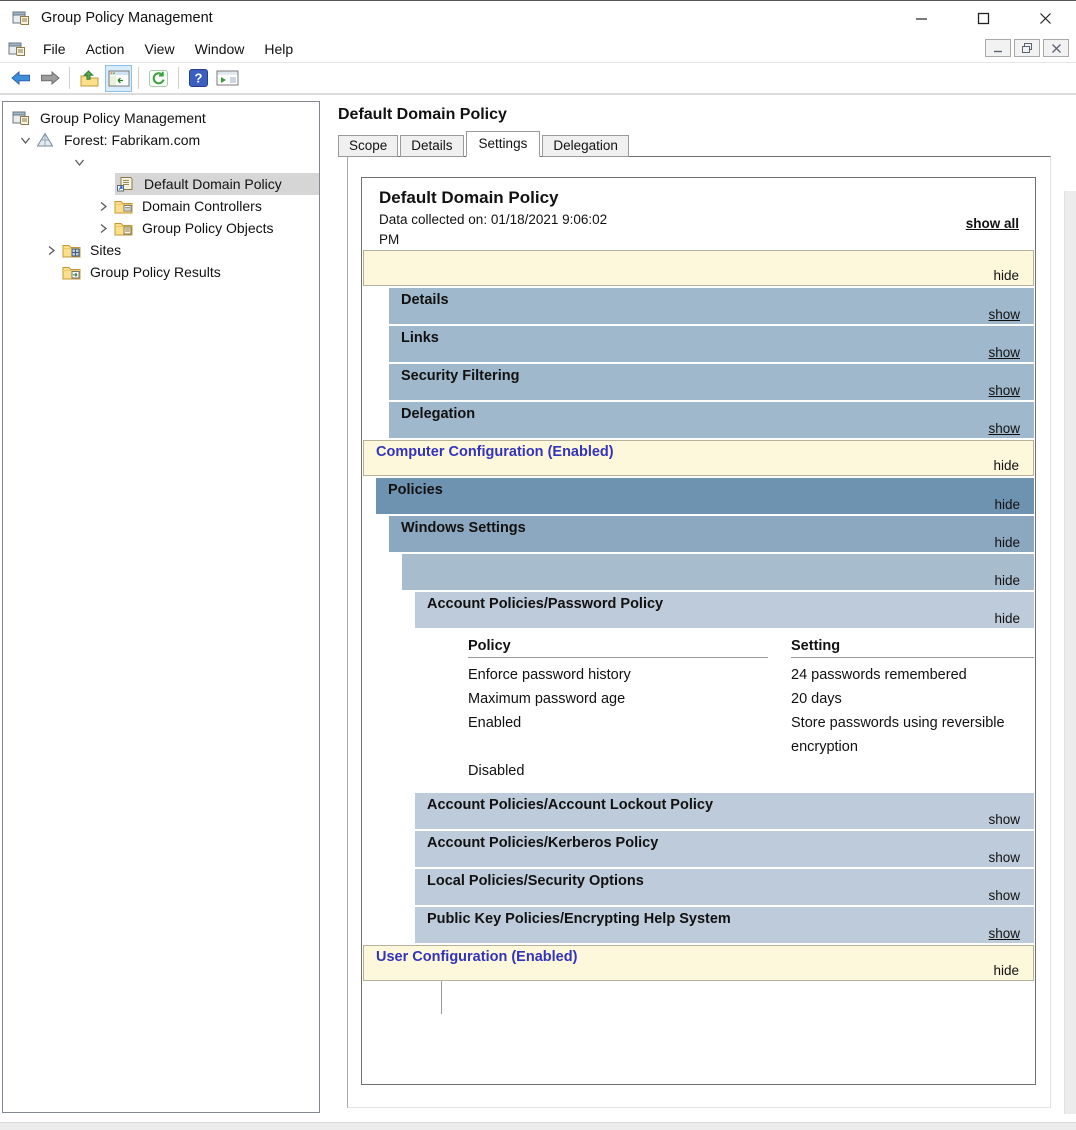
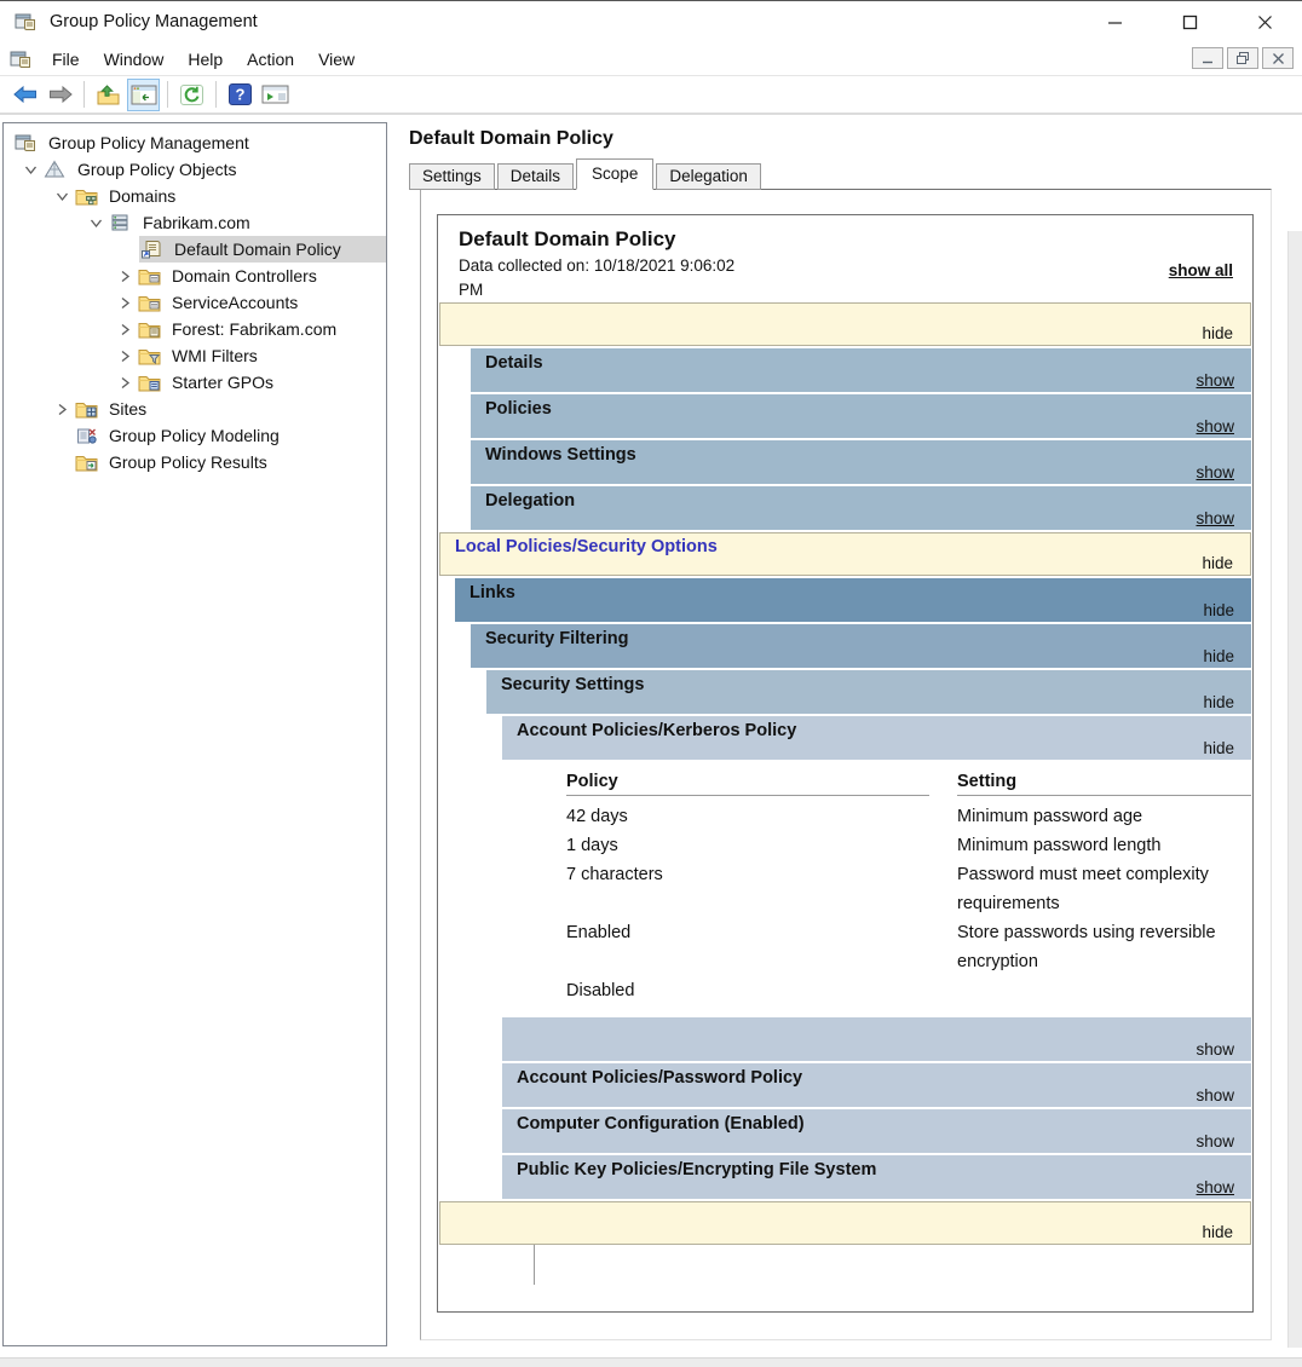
  Group Policy Management
  File
- Action
+ Window
- View
+ Help
- Window
+ Action
- Help
+ View
  ?
  Group Policy Management
- Forest: Fabrikam.com
+ Group Policy Objects
+ Domains
+ Fabrikam.com
  Default Domain Policy
  Domain Controllers
+ ServiceAccounts
- Group Policy Objects
+ Forest: Fabrikam.com
+ WMI Filters
+ Starter GPOs
  Sites
+ Group Policy Modeling
  Group Policy Results
  Default Domain Policy
- Scope
+ Settings
  Details
- Settings
+ Scope
  Delegation
  Default Domain Policy
- Data collected on: 01/18/2021 9:06:02 PM
+ Data collected on: 10/18/2021 9:06:02 PM
  show all
  hide
  Details
  show
- Links
+ Policies
  show
- Security Filtering
+ Windows Settings
  show
  Delegation
  show
- Computer Configuration (Enabled)
+ Local Policies/Security Options
  hide
- Policies
+ Links
  hide
- Windows Settings
+ Security Filtering
  hide
+ Security Settings
  hide
- Account Policies/Password Policy
+ Account Policies/Kerberos Policy
  hide
  Policy
  Setting
- Enforce password history
- 24 passwords remembered
- Maximum password age
- 20 days
+ 42 days
+ Minimum password age
+ 1 days
+ Minimum password length
+ 7 characters
+ Password must meet complexity requirements
  Enabled
  Store passwords using reversible encryption
  Disabled
- Account Policies/Account Lockout Policy
  show
- Account Policies/Kerberos Policy
+ Account Policies/Password Policy
  show
- Local Policies/Security Options
+ Computer Configuration (Enabled)
  show
- Public Key Policies/Encrypting Help System
+ Public Key Policies/Encrypting File System
  show
- User Configuration (Enabled)
  hide
